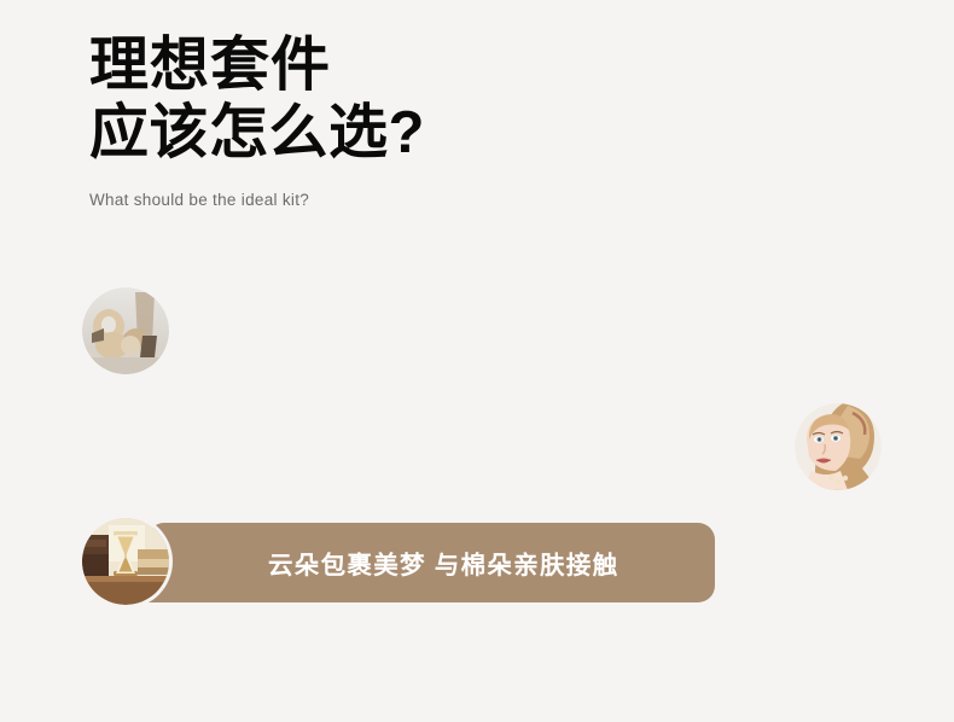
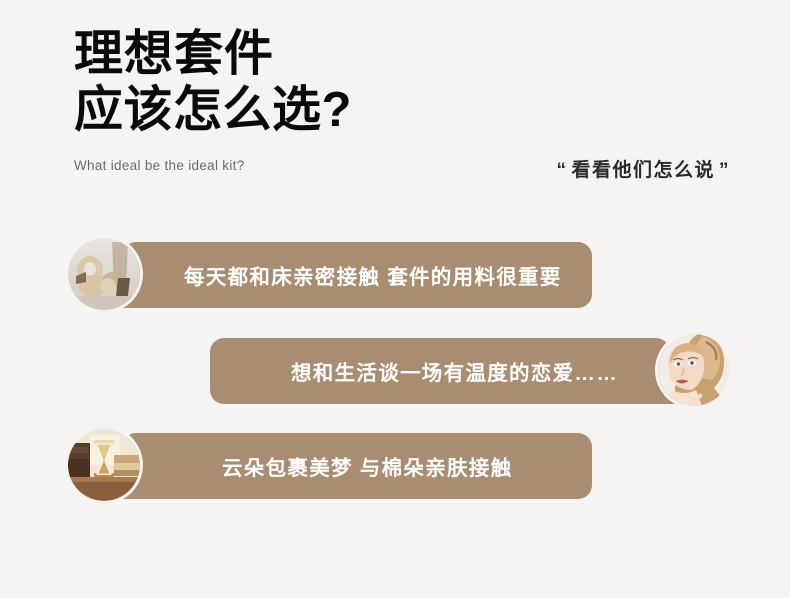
  理想套件
  应该怎么选?
- What should be the ideal kit?
+ What ideal be the ideal kit?
+ “ 看看他们怎么说 ”
+ 每天都和床亲密接触 套件的用料很重要
+ 想和生活谈一场有温度的恋爱……
  云朵包裹美梦 与棉朵亲肤接触
